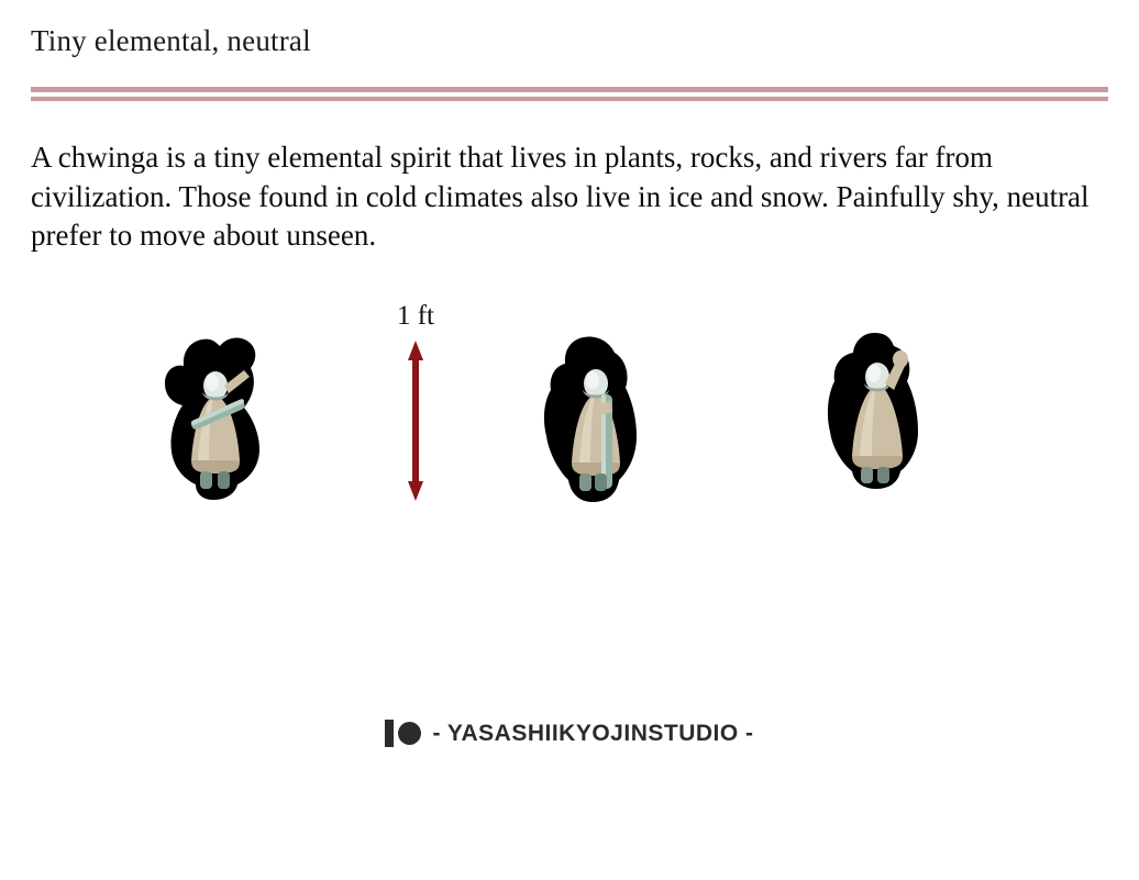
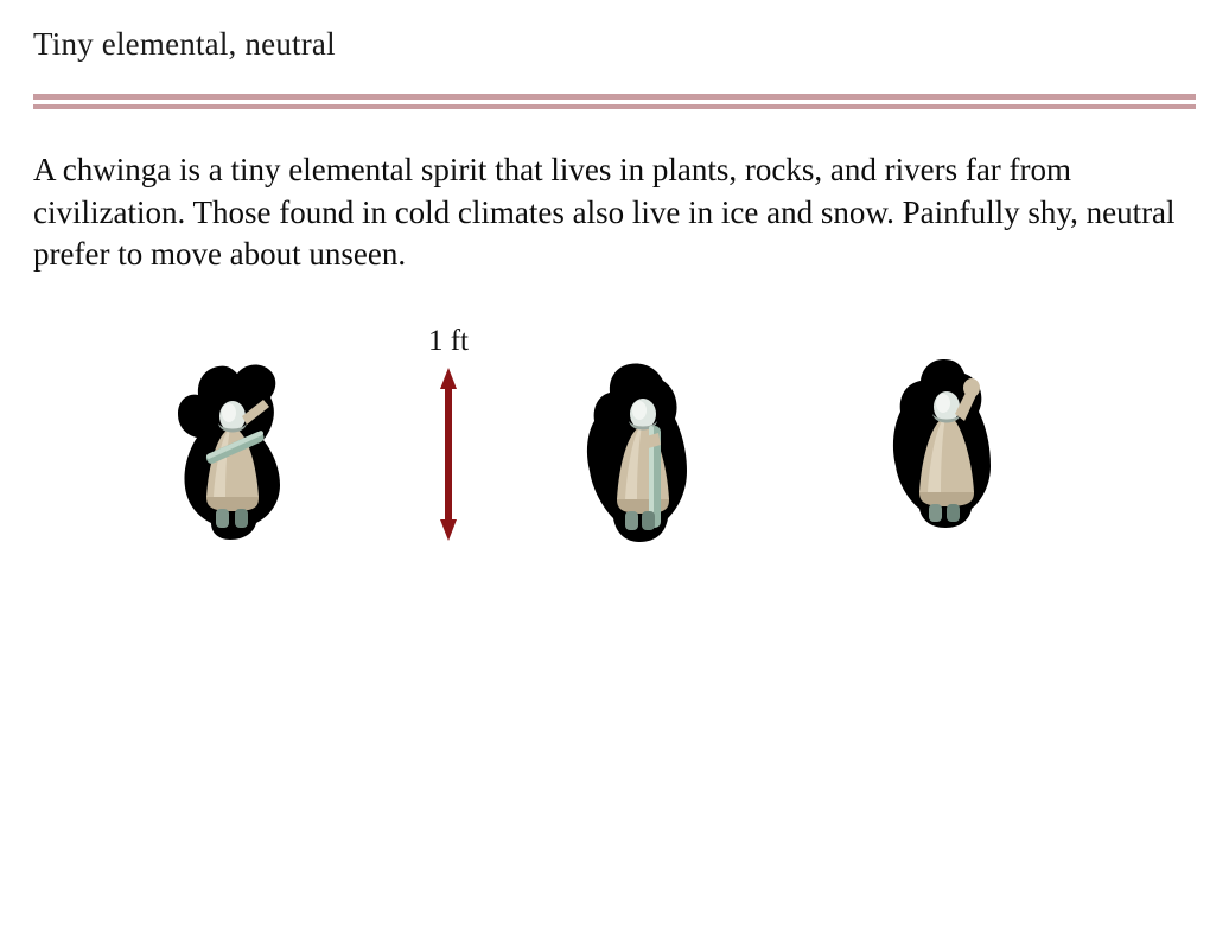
  Tiny elemental, neutral
  A chwinga is a tiny elemental spirit that lives in plants, rocks, and rivers far from civilization. Those found in cold climates also live in ice and snow. Painfully shy, neutral prefer to move about unseen.
  1 ft
- - YASASHIIKYOJINSTUDIO -
